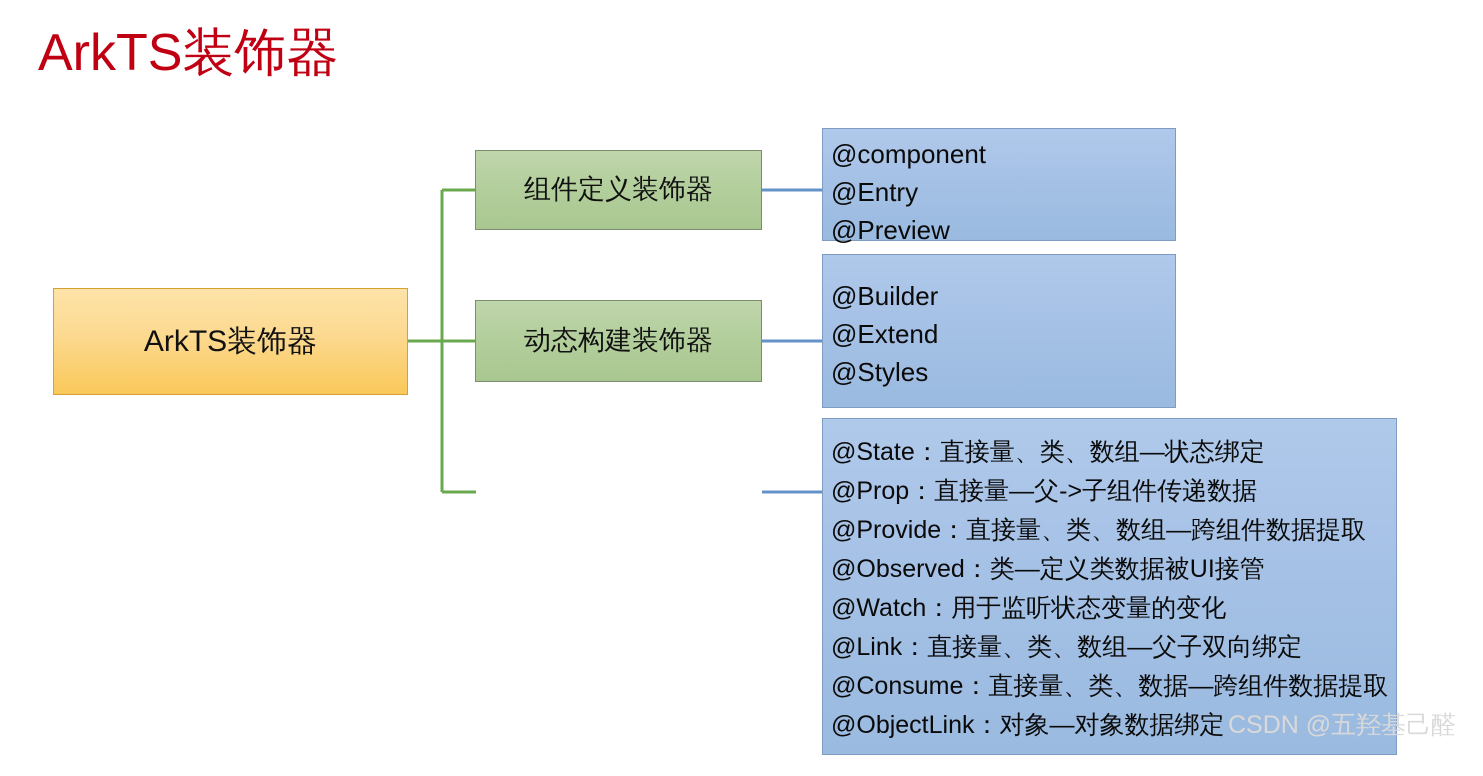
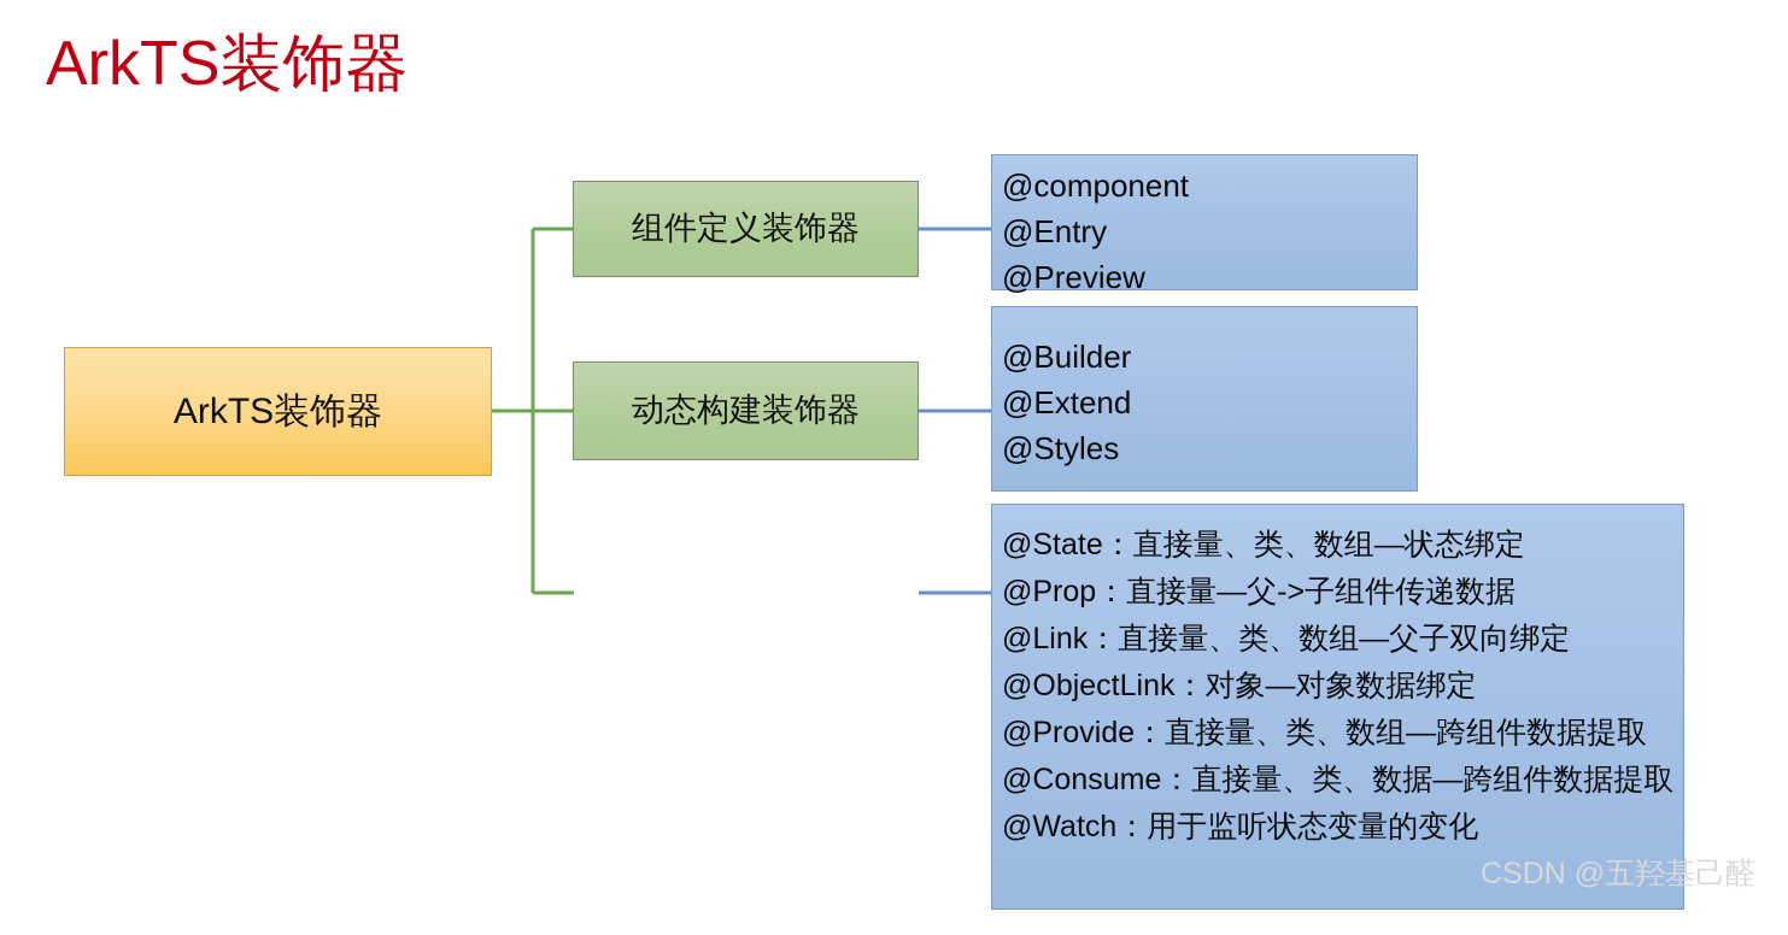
  ArkTS装饰器
  ArkTS装饰器
  组件定义装饰器
  动态构建装饰器
  @component
  @Entry
  @Preview
  @Builder
  @Extend
  @Styles
  @State：直接量、类、数组—状态绑定
  @Prop：直接量—父->子组件传递数据
- @Provide：直接量、类、数组—跨组件数据提取
+ @Link：直接量、类、数组—父子双向绑定
- @Observed：类—定义类数据被UI接管
- @Watch：用于监听状态变量的变化
+ @ObjectLink：对象—对象数据绑定
- @Link：直接量、类、数组—父子双向绑定
+ @Provide：直接量、类、数组—跨组件数据提取
  @Consume：直接量、类、数据—跨组件数据提取
- @ObjectLink：对象—对象数据绑定
+ @Watch：用于监听状态变量的变化
  CSDN @五羟基己醛
